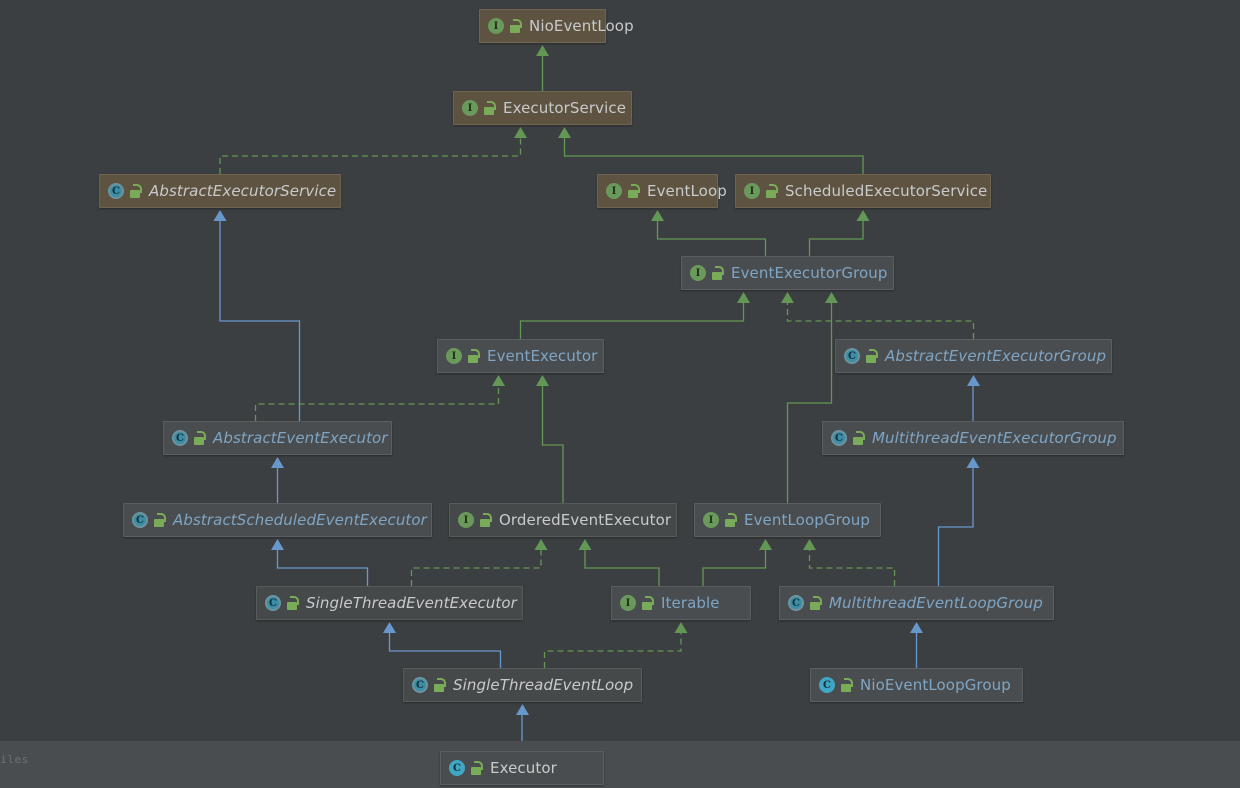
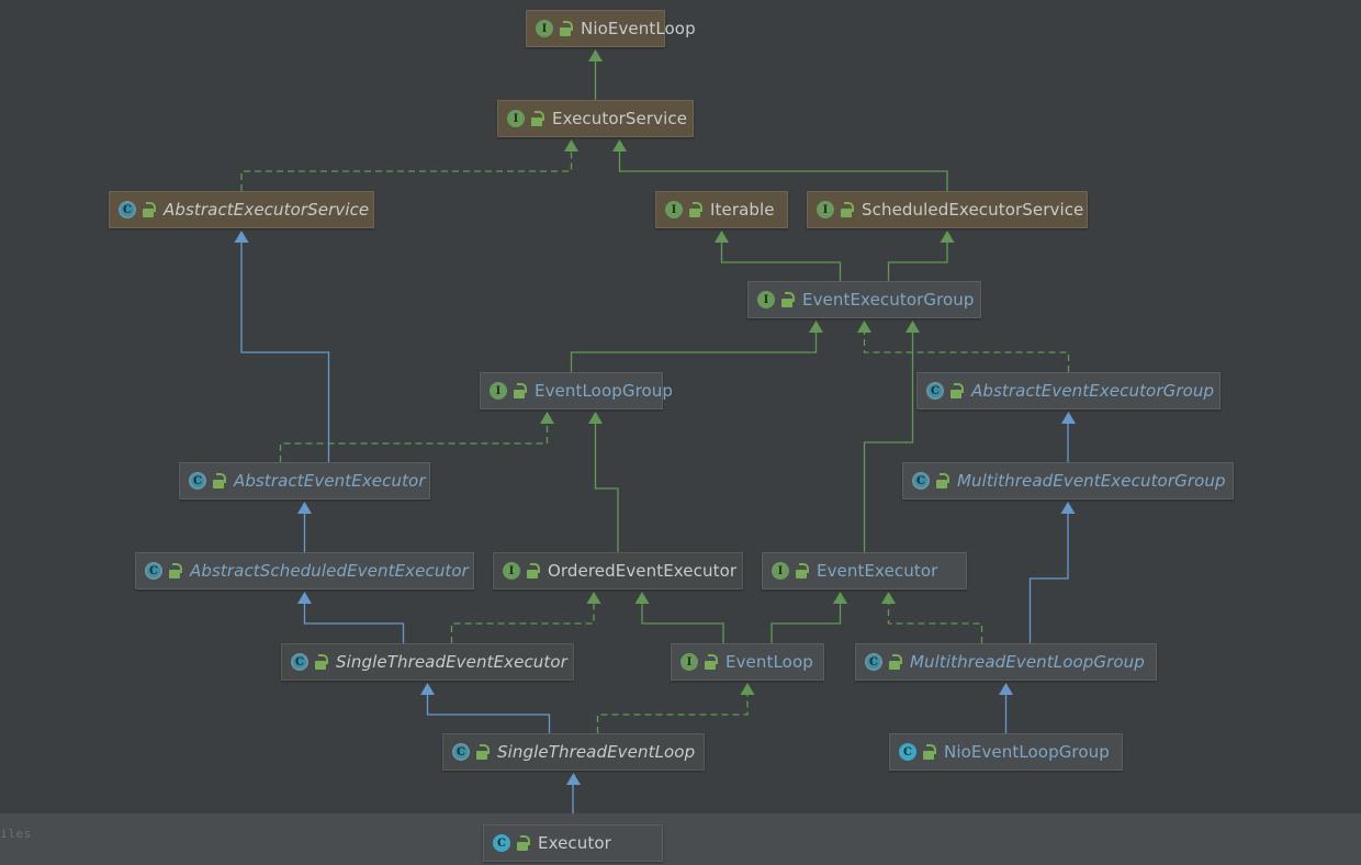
  I
  NioEventLoop
  I
  ExecutorService
  C
  AbstractExecutorService
  I
- EventLoop
+ Iterable
  I
  ScheduledExecutorService
  I
  EventExecutorGroup
  I
- EventExecutor
+ EventLoopGroup
  C
  AbstractEventExecutorGroup
  C
  AbstractEventExecutor
  C
  MultithreadEventExecutorGroup
  C
  AbstractScheduledEventExecutor
  I
  OrderedEventExecutor
  I
- EventLoopGroup
+ EventExecutor
  C
  SingleThreadEventExecutor
  I
- Iterable
+ EventLoop
  C
  MultithreadEventLoopGroup
  C
  SingleThreadEventLoop
  C
  NioEventLoopGroup
  C
  Executor
